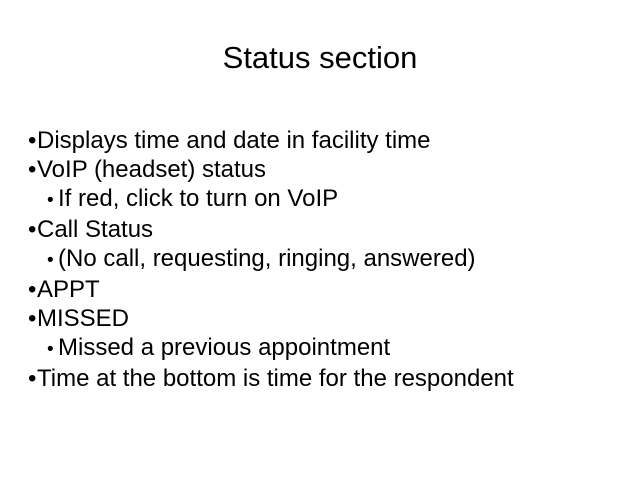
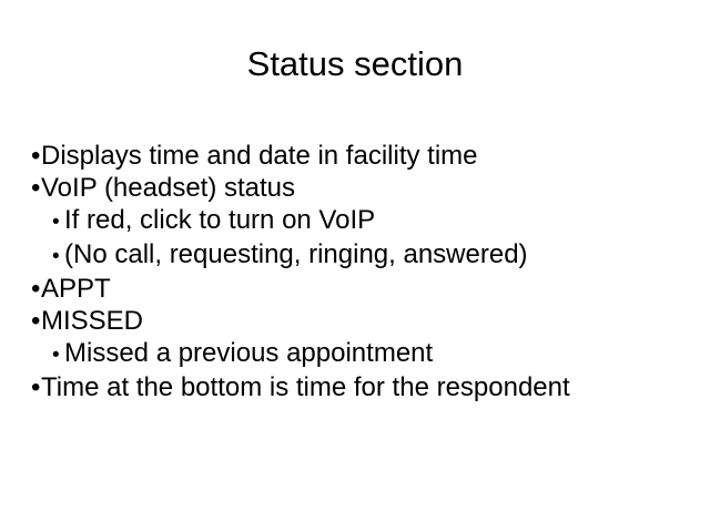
  Status section
  •Displays time and date in facility time
  •VoIP (headset) status
  • If red, click to turn on VoIP
- •Call Status
  • (No call, requesting, ringing, answered)
  •APPT
  •MISSED
  • Missed a previous appointment
  •Time at the bottom is time for the respondent
